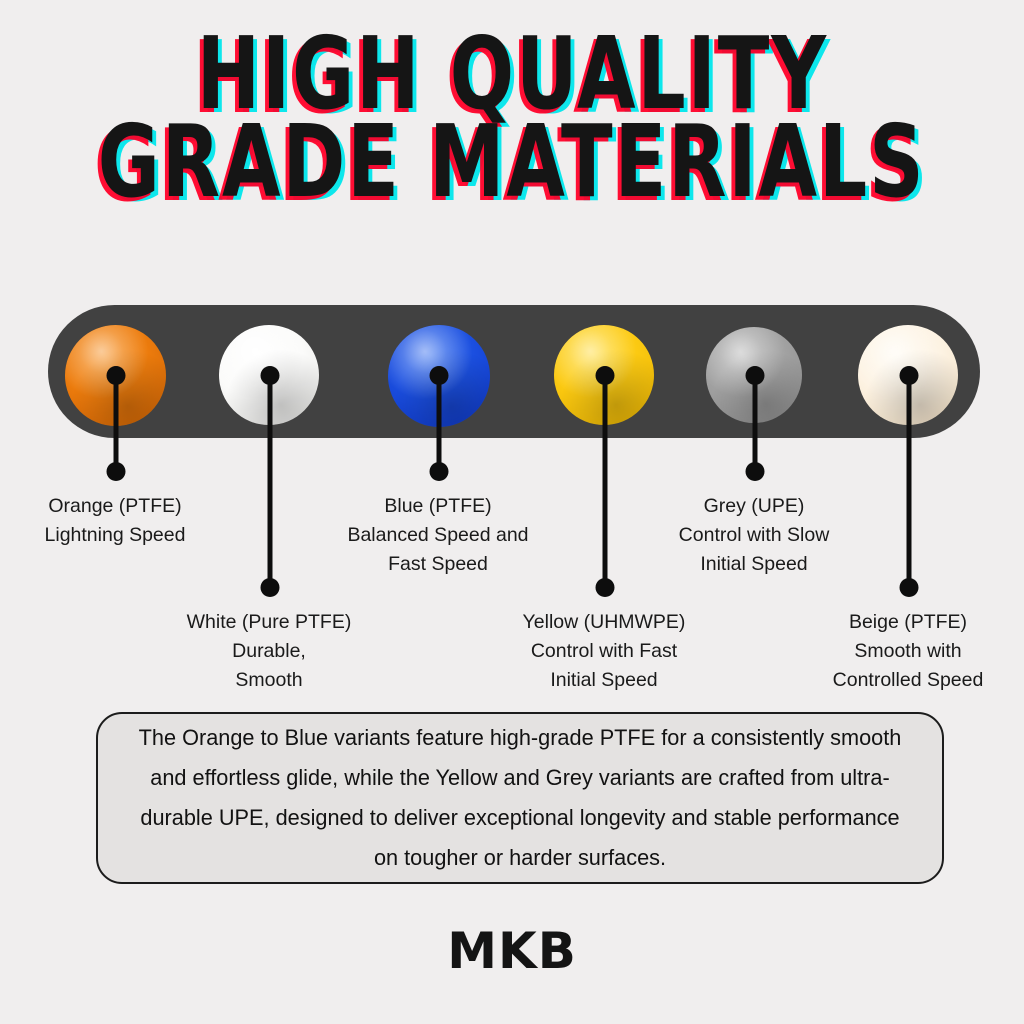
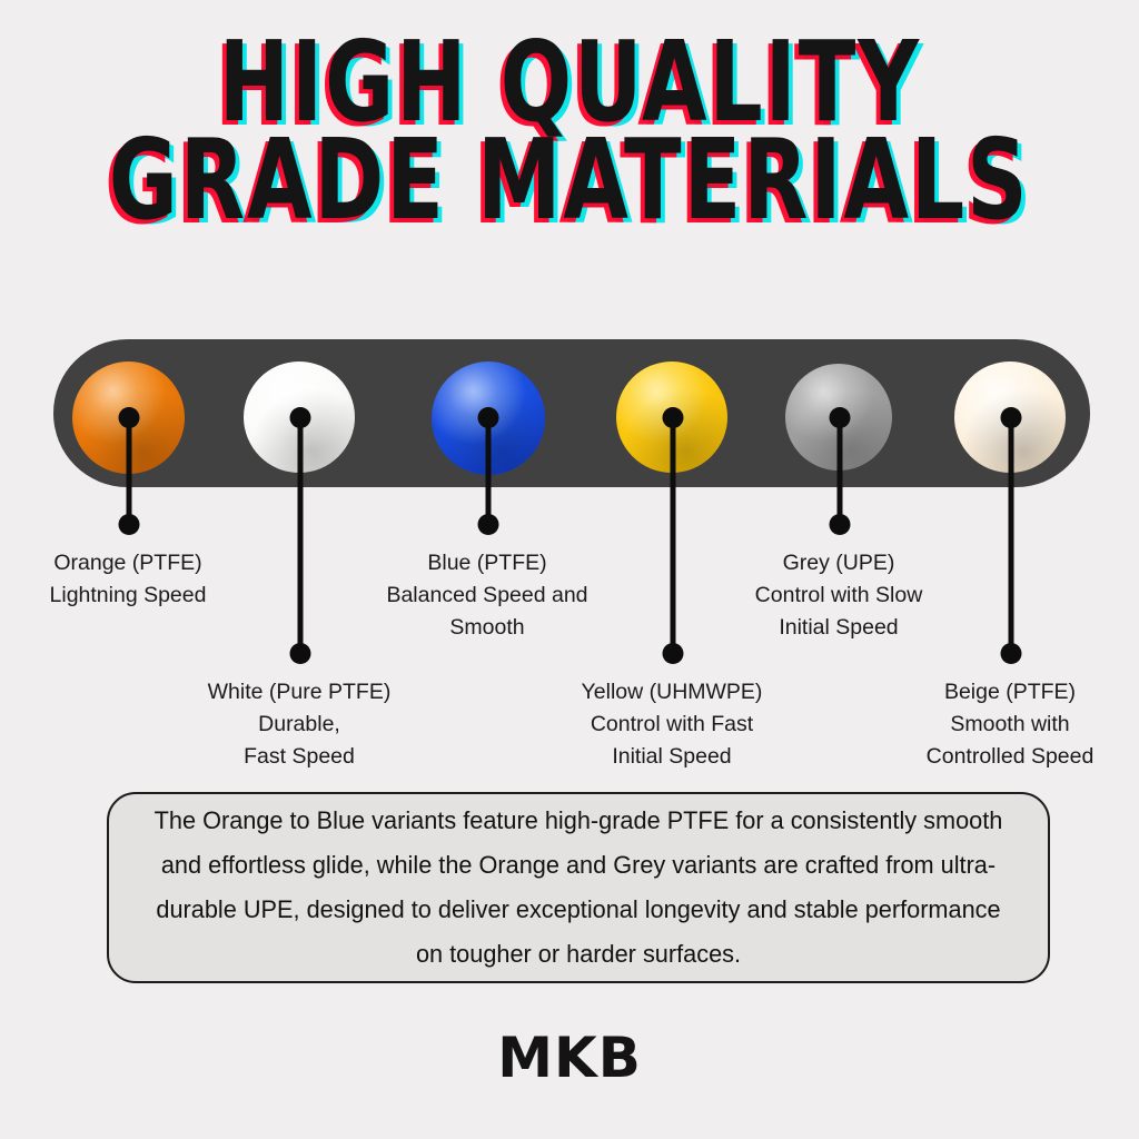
  HIGH QUALITY
  GRADE MATERIALS
  Orange (PTFE)
  Lightning Speed
  Blue (PTFE)
  Balanced Speed and
- Fast Speed
+ Smooth
  Grey (UPE)
  Control with Slow
  Initial Speed
  White (Pure PTFE)
  Durable,
- Smooth
+ Fast Speed
  Yellow (UHMWPE)
  Control with Fast
  Initial Speed
  Beige (PTFE)
  Smooth with
  Controlled Speed
- The Orange to Blue variants feature high-grade PTFE for a consistently smooth and effortless glide, while the Yellow and Grey variants are crafted from ultra-durable UPE, designed to deliver exceptional longevity and stable performance on tougher or harder surfaces.
+ The Orange to Blue variants feature high-grade PTFE for a consistently smooth and effortless glide, while the Orange and Grey variants are crafted from ultra-durable UPE, designed to deliver exceptional longevity and stable performance on tougher or harder surfaces.
  MKB
